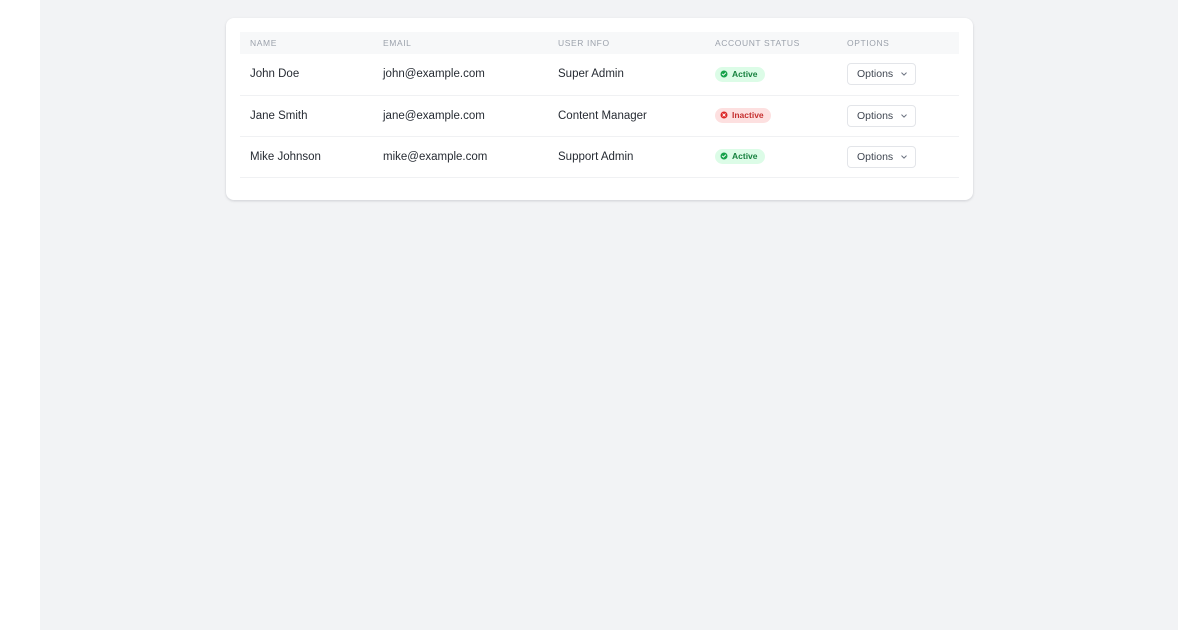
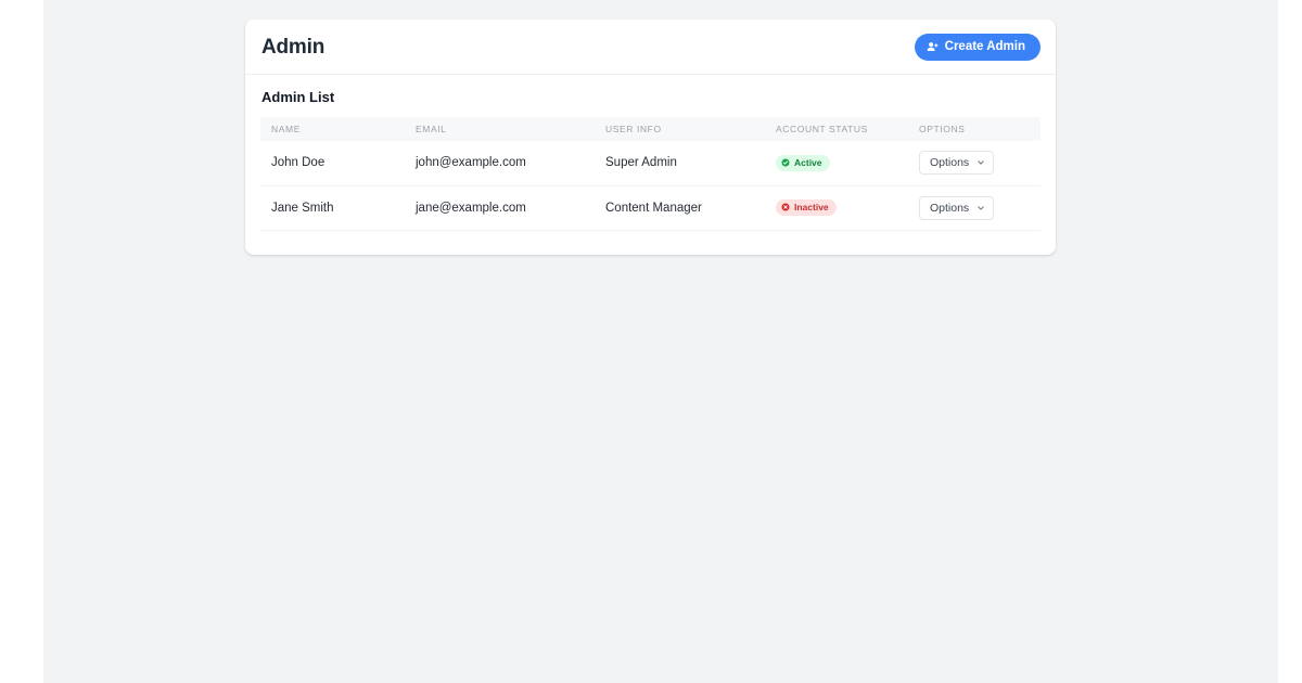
+ Admin
+ Create Admin
+ Admin List
  NAME	EMAIL	USER INFO	ACCOUNT STATUS	OPTIONS
  John Doe	john@example.com	Super Admin	Active	Options
  Jane Smith	jane@example.com	Content Manager	Inactive	Options
- Mike Johnson	mike@example.com	Support Admin	Active	Options
